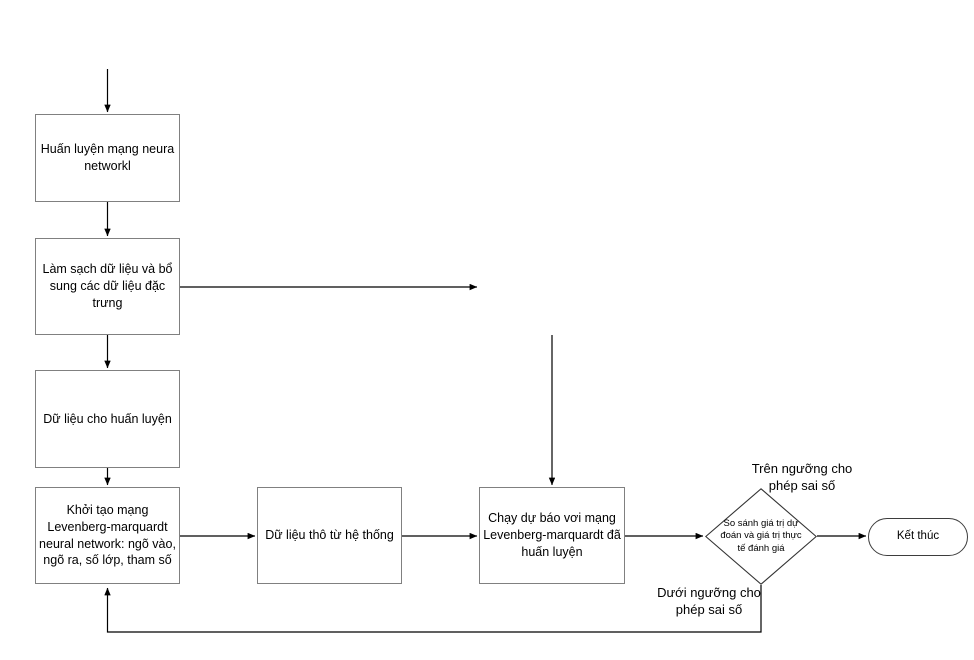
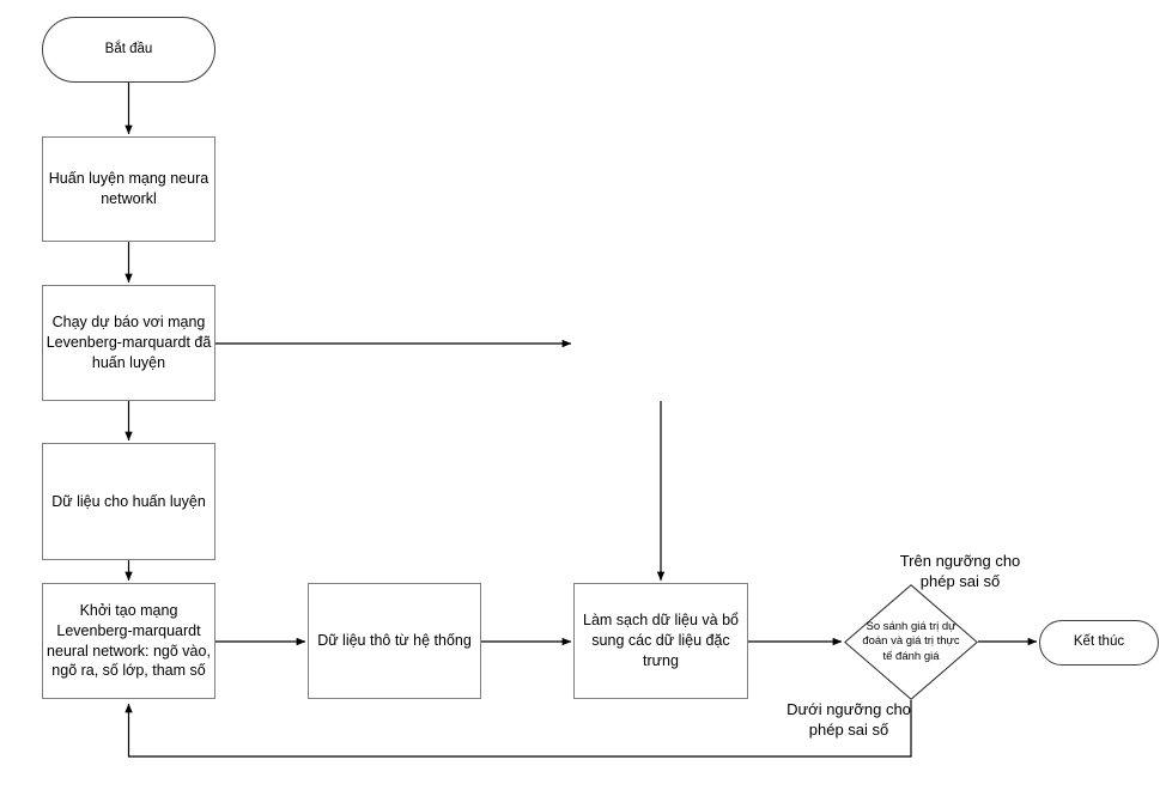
+ Bắt đầu
  Huấn luyện mạng neura networkl
- Làm sạch dữ liệu và bổ sung các dữ liệu đặc trưng
+ Chạy dự báo vơi mạng Levenberg-marquardt đã huấn luyện
  Dữ liệu cho huấn luyện
  Khởi tạo mạng Levenberg-marquardt neural network: ngõ vào, ngõ ra, số lớp, tham số
  Dữ liệu thô từ hệ thống
- Chạy dự báo vơi mạng Levenberg-marquardt đã huấn luyện
+ Làm sạch dữ liệu và bổ sung các dữ liệu đặc trưng
  So sánh giá trị dự đoán và giá trị thực tế đánh giá
  Kết thúc
  Trên ngưỡng cho phép sai số
  Dưới ngưỡng cho phép sai số
